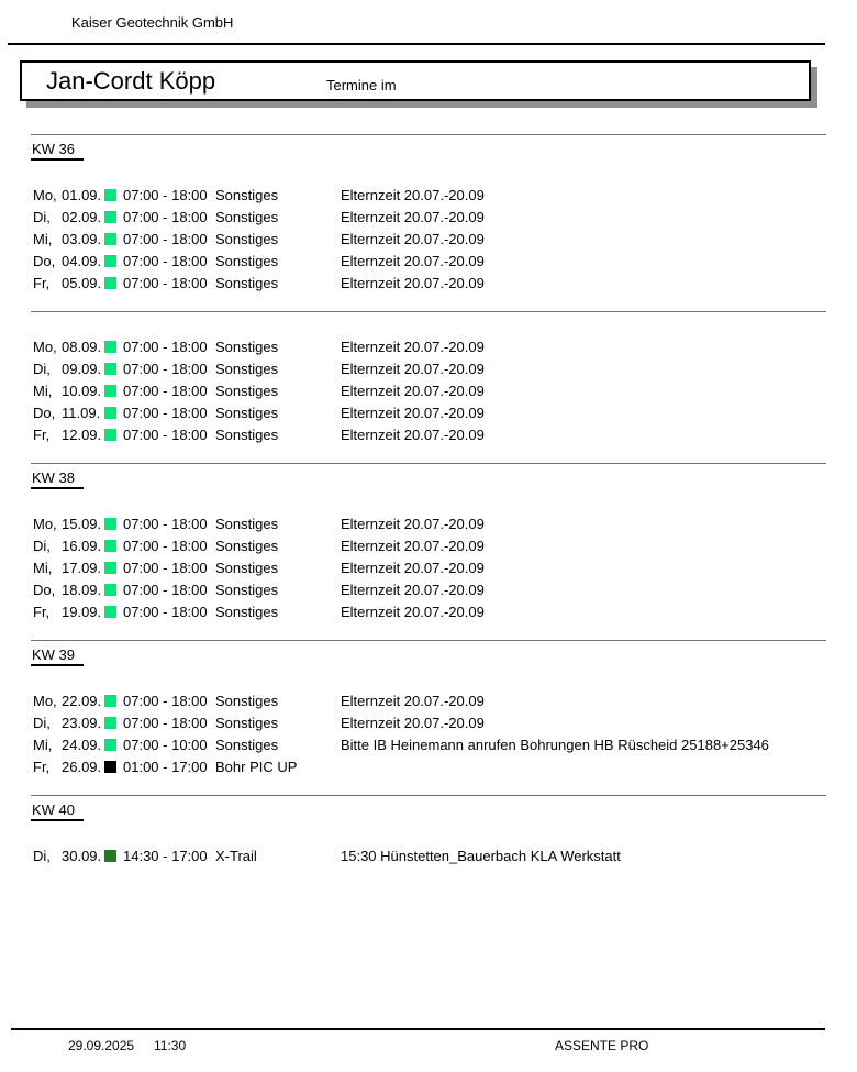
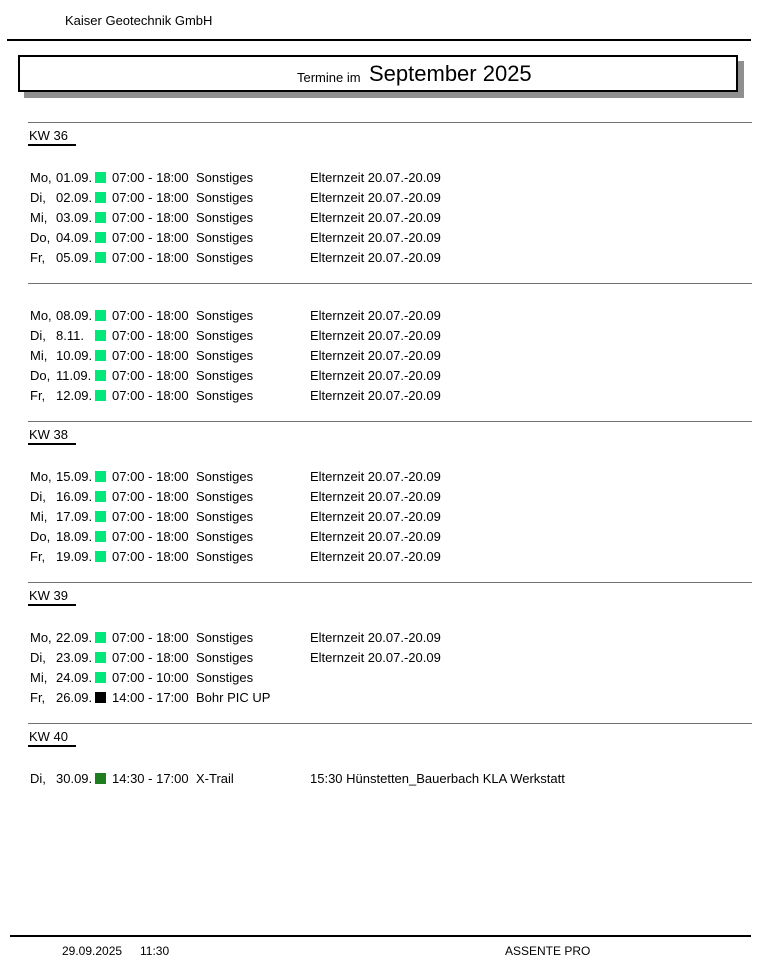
  Kaiser Geotechnik GmbH
- Jan-Cordt Köpp
  Termine im
+ September 2025
  KW 36
  Mo,
  01.09.
  07:00 - 18:00
  Sonstiges
  Elternzeit 20.07.-20.09
  Di,
  02.09.
  07:00 - 18:00
  Sonstiges
  Elternzeit 20.07.-20.09
  Mi,
  03.09.
  07:00 - 18:00
  Sonstiges
  Elternzeit 20.07.-20.09
  Do,
  04.09.
  07:00 - 18:00
  Sonstiges
  Elternzeit 20.07.-20.09
  Fr,
  05.09.
  07:00 - 18:00
  Sonstiges
  Elternzeit 20.07.-20.09
  Mo,
  08.09.
  07:00 - 18:00
  Sonstiges
  Elternzeit 20.07.-20.09
  Di,
- 09.09.
+ 8.11.
  07:00 - 18:00
  Sonstiges
  Elternzeit 20.07.-20.09
  Mi,
  10.09.
  07:00 - 18:00
  Sonstiges
  Elternzeit 20.07.-20.09
  Do,
  11.09.
  07:00 - 18:00
  Sonstiges
  Elternzeit 20.07.-20.09
  Fr,
  12.09.
  07:00 - 18:00
  Sonstiges
  Elternzeit 20.07.-20.09
  KW 38
  Mo,
  15.09.
  07:00 - 18:00
  Sonstiges
  Elternzeit 20.07.-20.09
  Di,
  16.09.
  07:00 - 18:00
  Sonstiges
  Elternzeit 20.07.-20.09
  Mi,
  17.09.
  07:00 - 18:00
  Sonstiges
  Elternzeit 20.07.-20.09
  Do,
  18.09.
  07:00 - 18:00
  Sonstiges
  Elternzeit 20.07.-20.09
  Fr,
  19.09.
  07:00 - 18:00
  Sonstiges
  Elternzeit 20.07.-20.09
  KW 39
  Mo,
  22.09.
  07:00 - 18:00
  Sonstiges
  Elternzeit 20.07.-20.09
  Di,
  23.09.
  07:00 - 18:00
  Sonstiges
  Elternzeit 20.07.-20.09
  Mi,
  24.09.
  07:00 - 10:00
  Sonstiges
- Bitte IB Heinemann anrufen Bohrungen HB Rüscheid 25188+25346
  Fr,
  26.09.
- 01:00 - 17:00
+ 14:00 - 17:00
  Bohr PIC UP
  KW 40
  Di,
  30.09.
  14:30 - 17:00
  X-Trail
  15:30 Hünstetten_Bauerbach KLA Werkstatt
  29.09.2025
  11:30
  ASSENTE PRO
